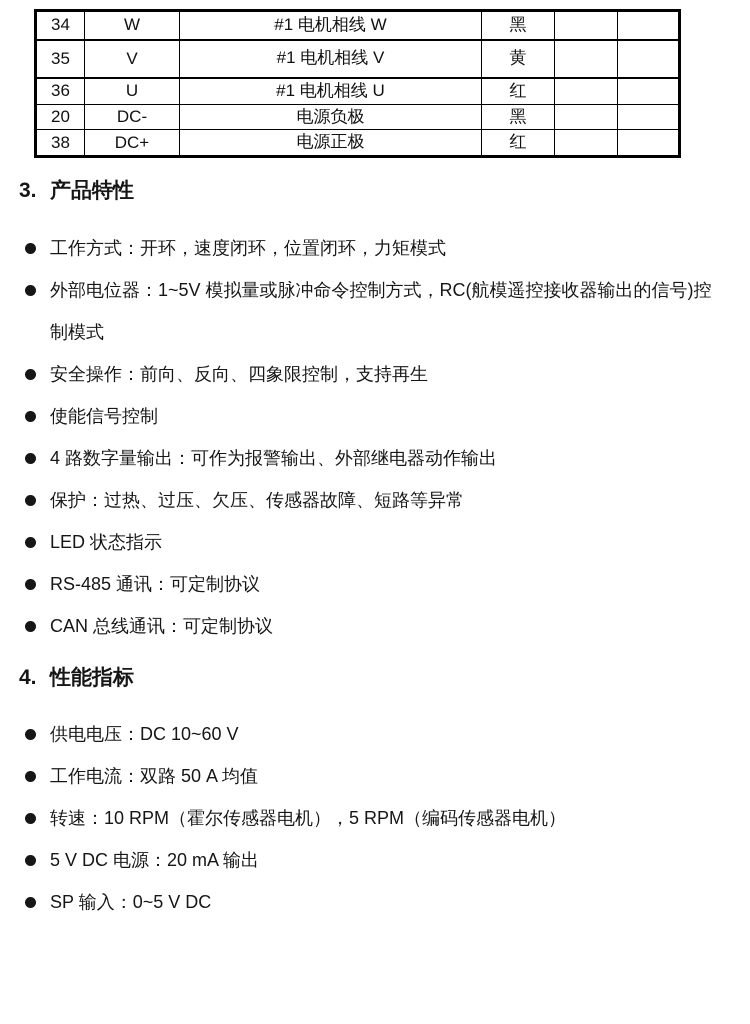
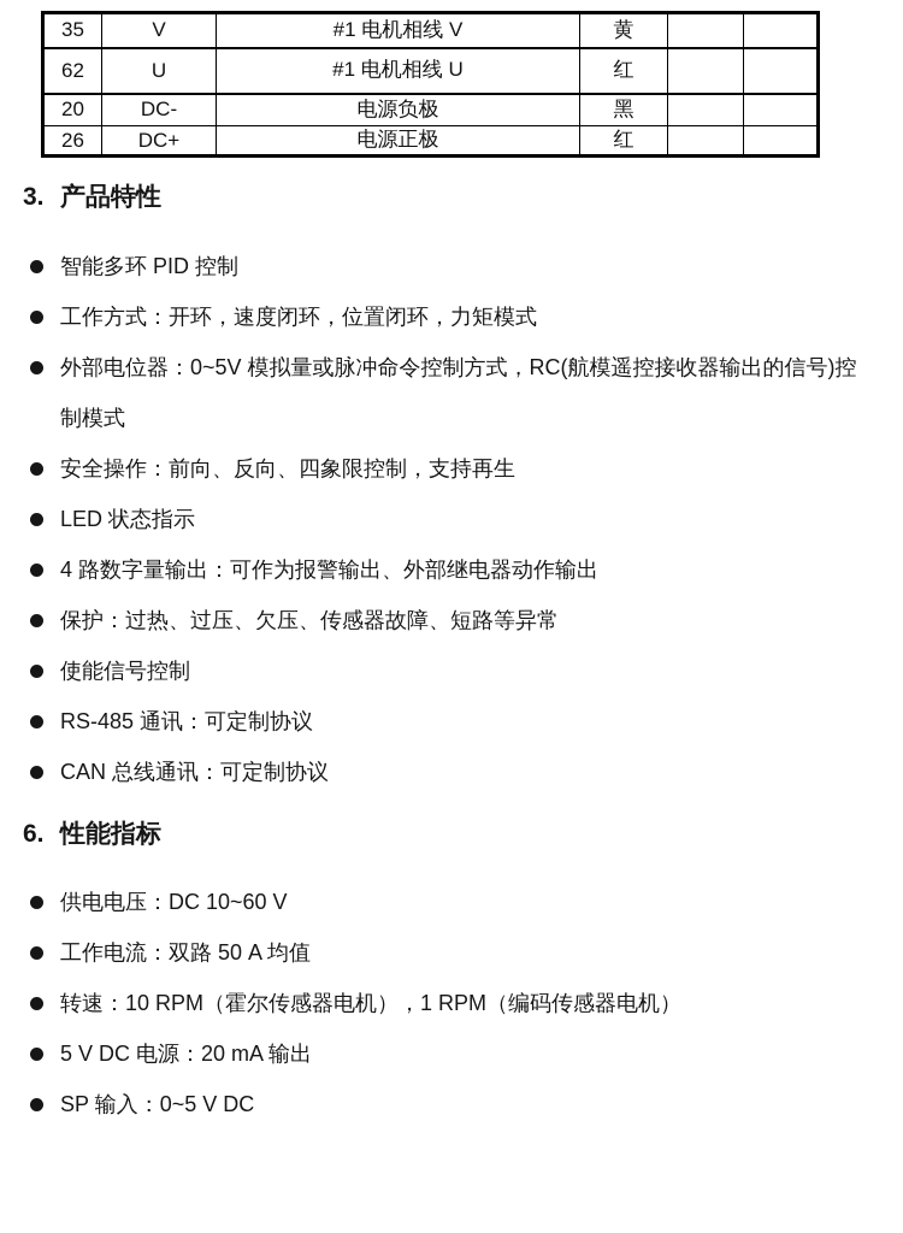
- 34	W	#1 电机相线 W	黑
  35	V	#1 电机相线 V	黄
- 36	U	#1 电机相线 U	红
+ 62	U	#1 电机相线 U	红
  20	DC-	电源负极	黑
- 38	DC+	电源正极	红
+ 26	DC+	电源正极	红
  3.
  产品特性
+ 智能多环 PID 控制
  工作方式：开环，速度闭环，位置闭环，力矩模式
- 外部电位器：1~5V 模拟量或脉冲命令控制方式，RC(航模遥控接收器输出的信号)控制模式
+ 外部电位器：0~5V 模拟量或脉冲命令控制方式，RC(航模遥控接收器输出的信号)控制模式
  安全操作：前向、反向、四象限控制，支持再生
- 使能信号控制
+ LED 状态指示
  4 路数字量输出：可作为报警输出、外部继电器动作输出
  保护：过热、过压、欠压、传感器故障、短路等异常
- LED 状态指示
+ 使能信号控制
  RS-485 通讯：可定制协议
  CAN 总线通讯：可定制协议
- 4.
+ 6.
  性能指标
  供电电压：DC 10~60 V
  工作电流：双路 50 A 均值
- 转速：10 RPM（霍尔传感器电机），5 RPM（编码传感器电机）
+ 转速：10 RPM（霍尔传感器电机），1 RPM（编码传感器电机）
  5 V DC 电源：20 mA 输出
  SP 输入：0~5 V DC
